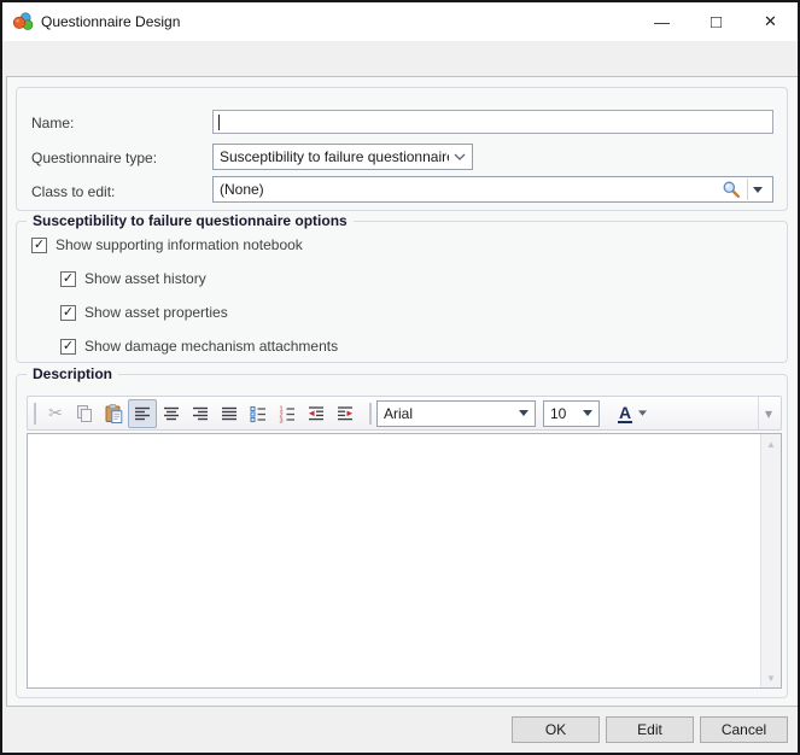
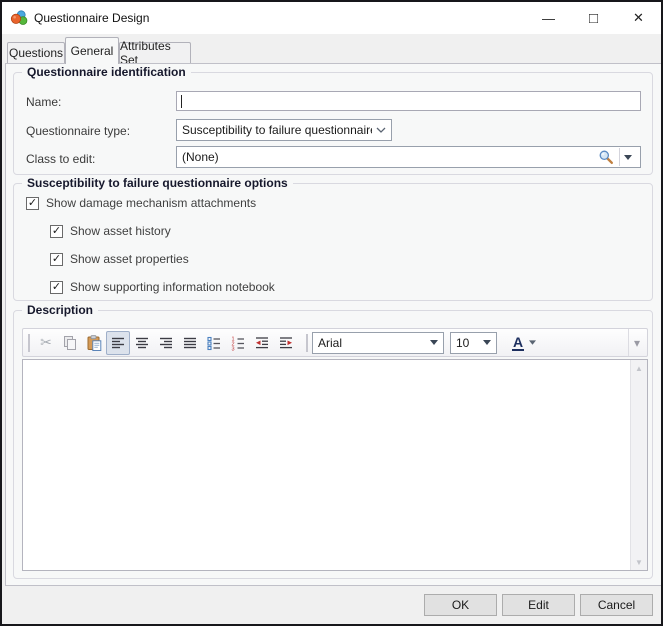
  Questionnaire Design
  —
  □
  ✕
+ Questions
+ General
+ Attributes Set
+ Questionnaire identification
  Name:
  Questionnaire type:
  Susceptibility to failure questionnair
  Class to edit:
  (None)
  Susceptibility to failure questionnaire options
  ✓
- Show supporting information notebook
+ Show damage mechanism attachments
  ✓
  Show asset history
  ✓
  Show asset properties
  ✓
- Show damage mechanism attachments
+ Show supporting information notebook
  Description
  ✂
  Arial
  10
  A
  ▾
  ▲
  ▼
  OK
  Edit
  Cancel
